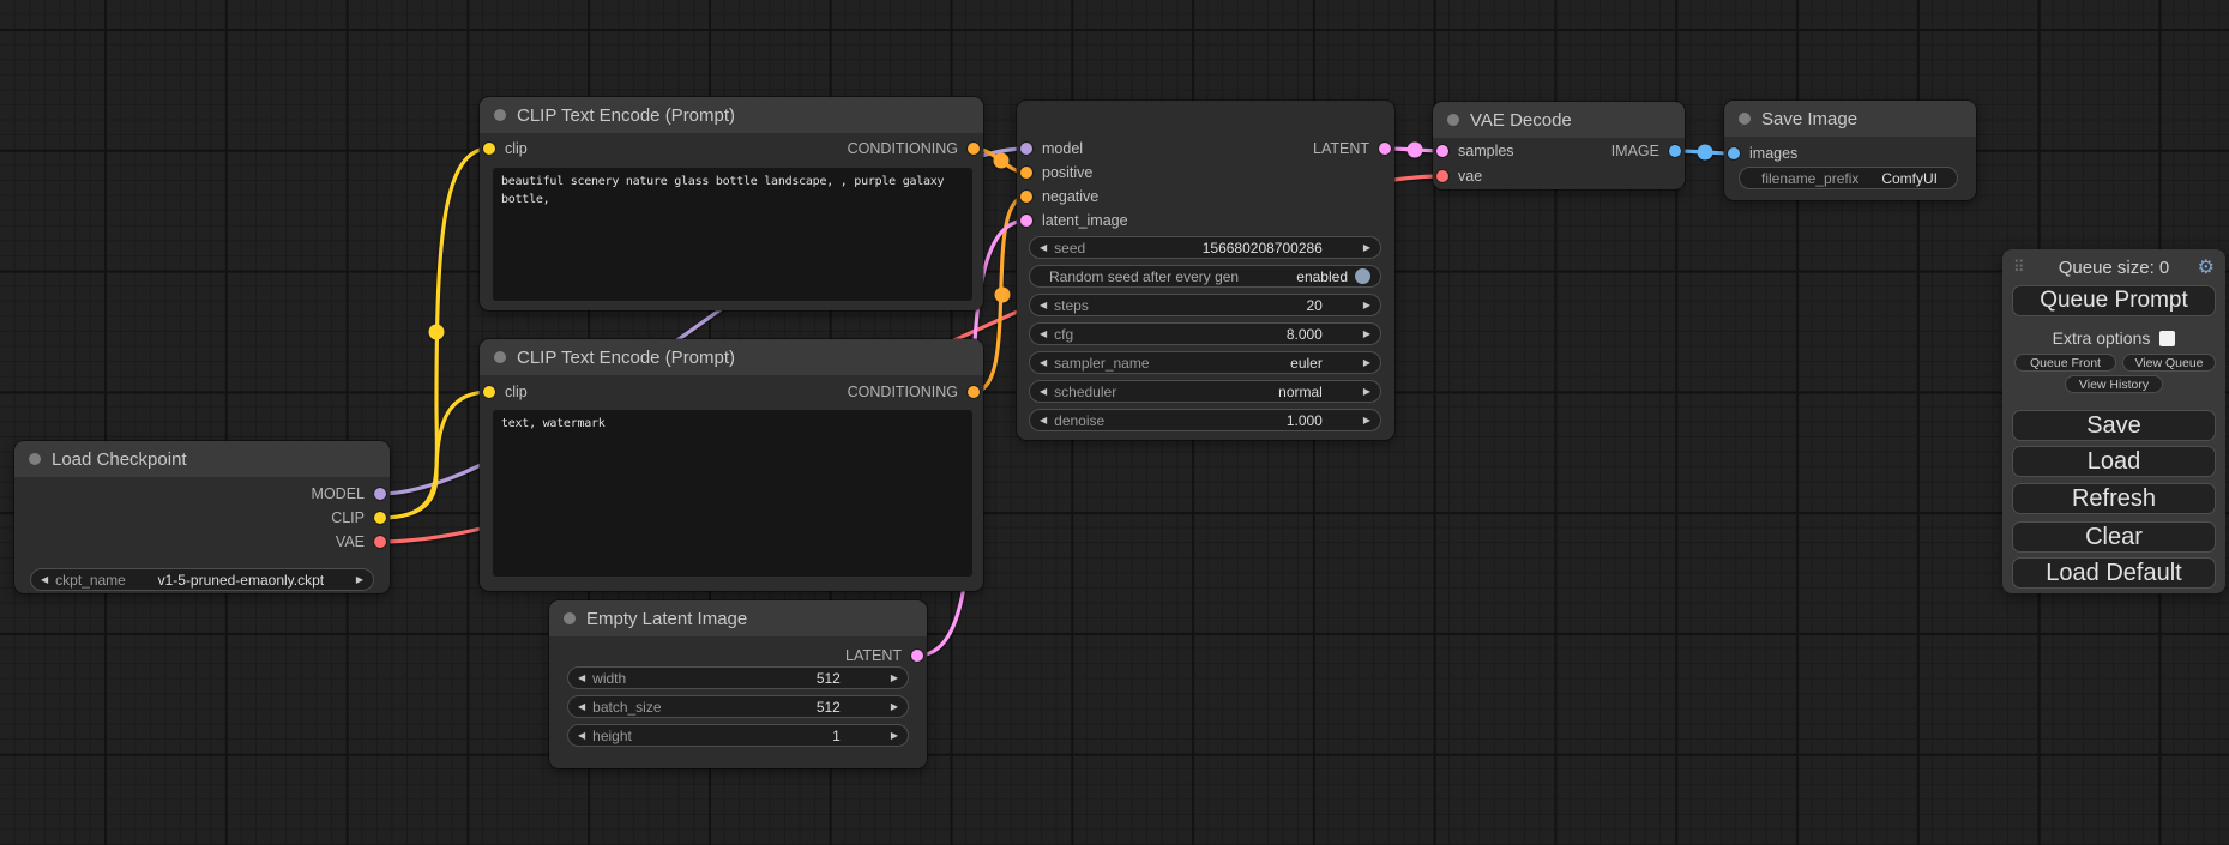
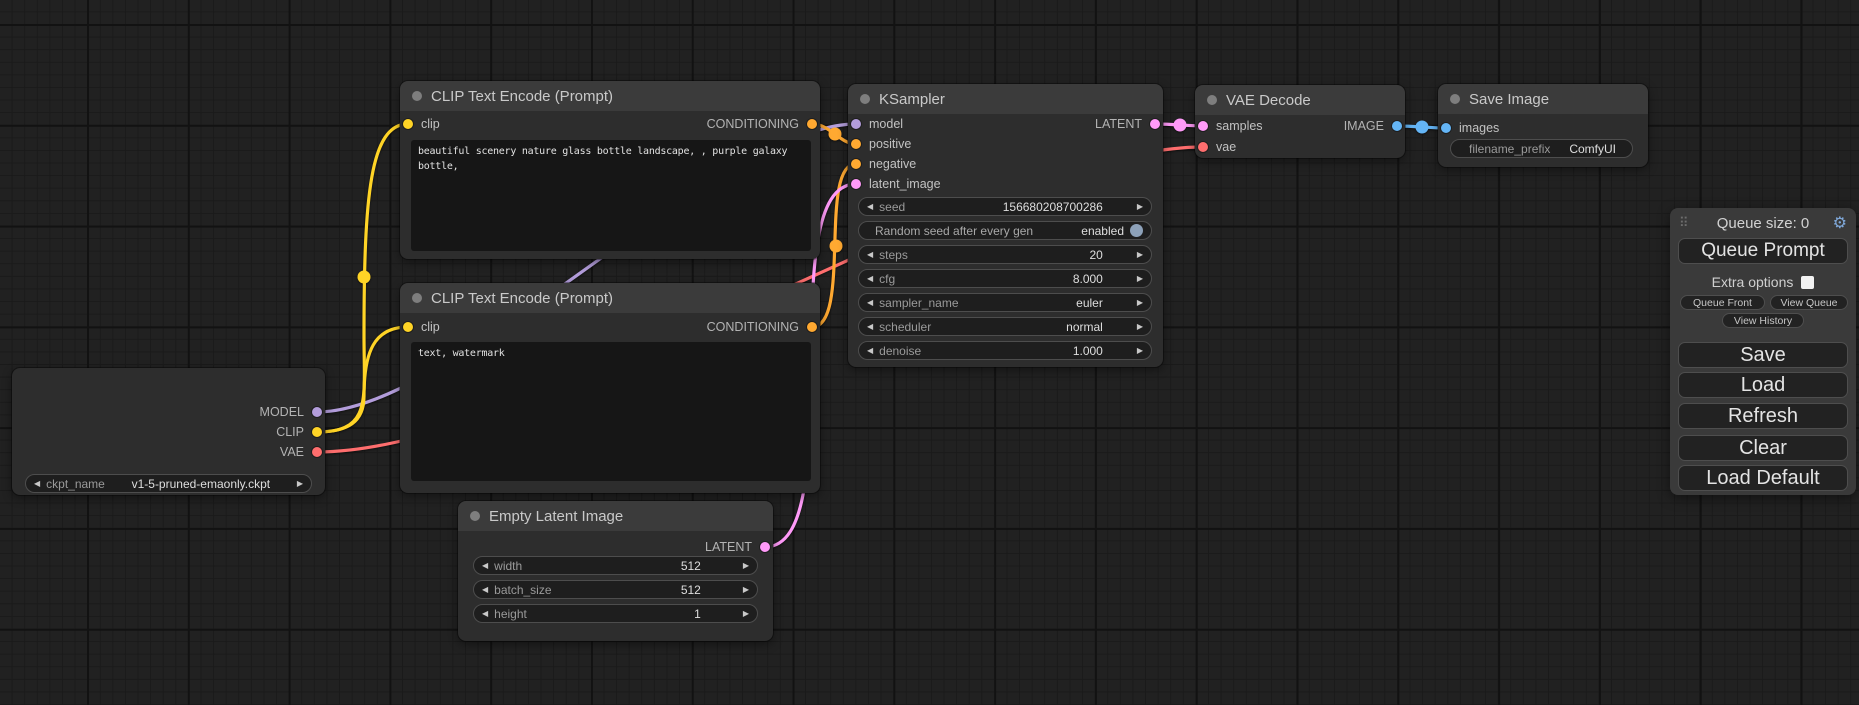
- Load Checkpoint
  MODEL
  CLIP
  VAE
  ◀
  ckpt_name
  v1-5-pruned-emaonly.ckpt
  ▶
  CLIP Text Encode (Prompt)
  clip
  CONDITIONING
  beautiful scenery nature glass bottle landscape, , purple galaxy bottle,
  CLIP Text Encode (Prompt)
  clip
  CONDITIONING
  text, watermark
+ KSampler
  model
  positive
  negative
  latent_image
  LATENT
  ◀
  seed
  156680208700286
  ▶
  Random seed after every gen
  enabled
  ◀
  steps
  20
  ▶
  ◀
  cfg
  8.000
  ▶
  ◀
  sampler_name
  euler
  ▶
  ◀
  scheduler
  normal
  ▶
  ◀
  denoise
  1.000
  ▶
  VAE Decode
  samples
  vae
  IMAGE
  Save Image
  images
  filename_prefix
  ComfyUI
  Empty Latent Image
  LATENT
  ◀
  width
  512
  ▶
  ◀
  batch_size
  512
  ▶
  ◀
  height
  1
  ▶
  ⠿
  Queue size: 0
  ⚙
  Queue Prompt
  Extra options
  Queue Front
  View Queue
  View History
  Save
  Load
  Refresh
  Clear
  Load Default
